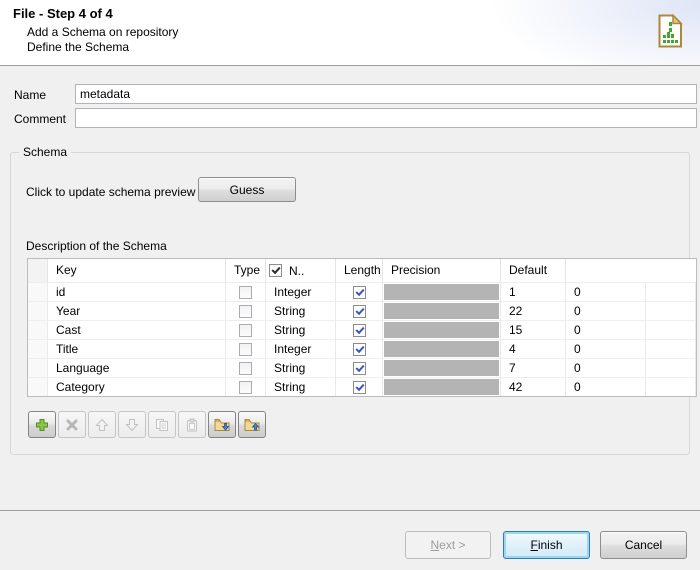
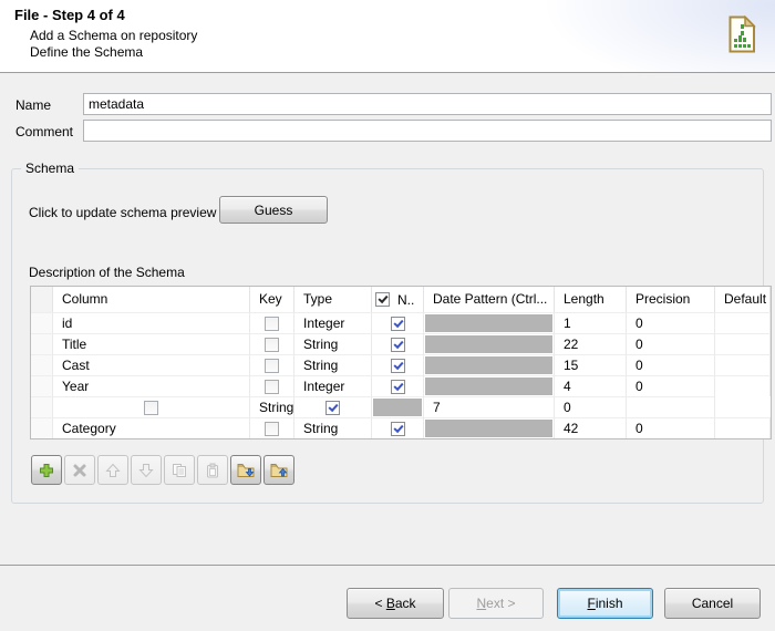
  File - Step 4 of 4
  Add a Schema on repository
  Define the Schema
  Name
  metadata
  Comment
  Schema
  Click to update schema preview
  Guess
  Description of the Schema
+ Column
  Key
  Type
  N..
+ Date Pattern (Ctrl...
  Length
  Precision
  Default
  id
  Integer
  1
  0
- Year
+ Title
  String
  22
  0
  Cast
  String
  15
  0
- Title
+ Year
  Integer
  4
  0
- Language
  String
  7
  0
  Category
  String
  42
  0
+ < Back
  Next >
  Finish
  Cancel
